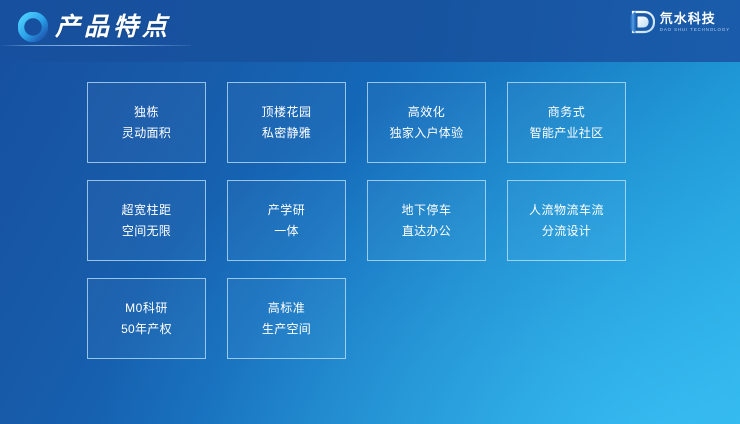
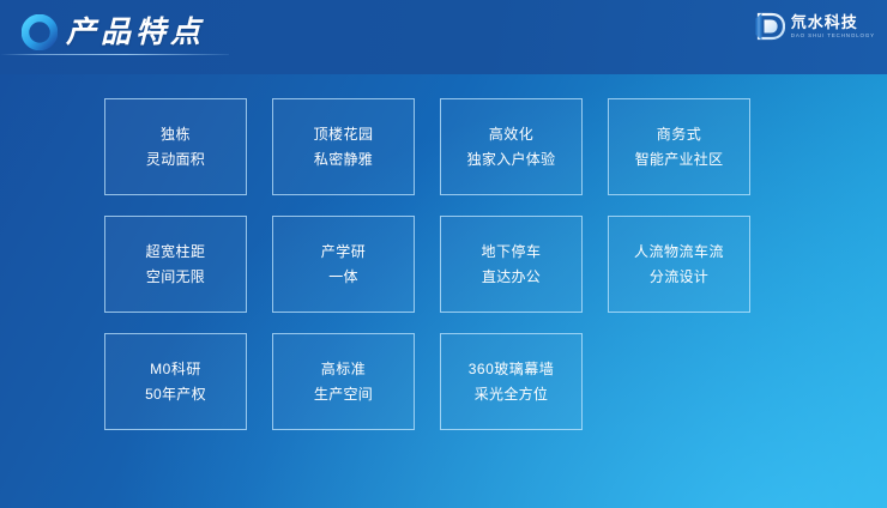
  产品特点
  氘水科技
  独栋
  灵动面积
  顶楼花园
  私密静雅
  高效化
  独家入户体验
  商务式
  智能产业社区
  超宽柱距
  空间无限
  产学研
  一体
  地下停车
  直达办公
  人流物流车流
  分流设计
  M0科研
  50年产权
  高标准
  生产空间
+ 360玻璃幕墙
+ 采光全方位
